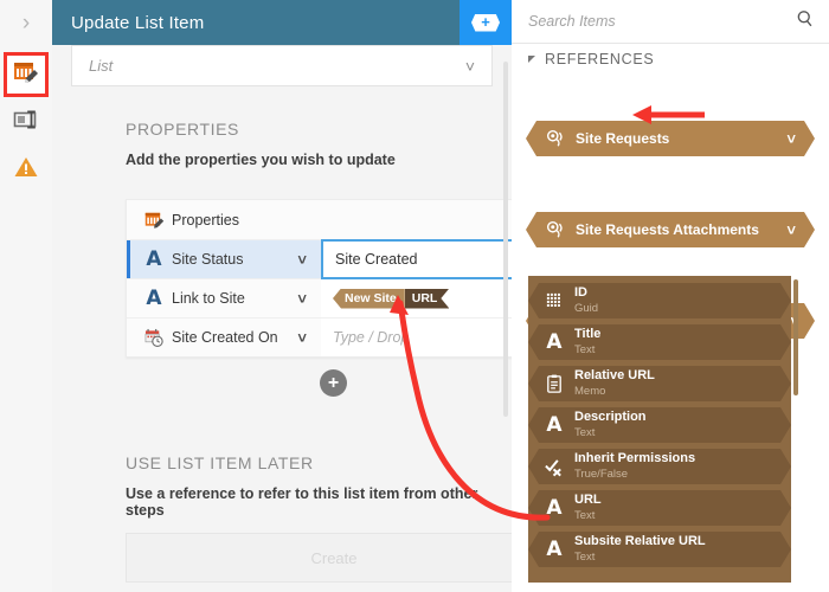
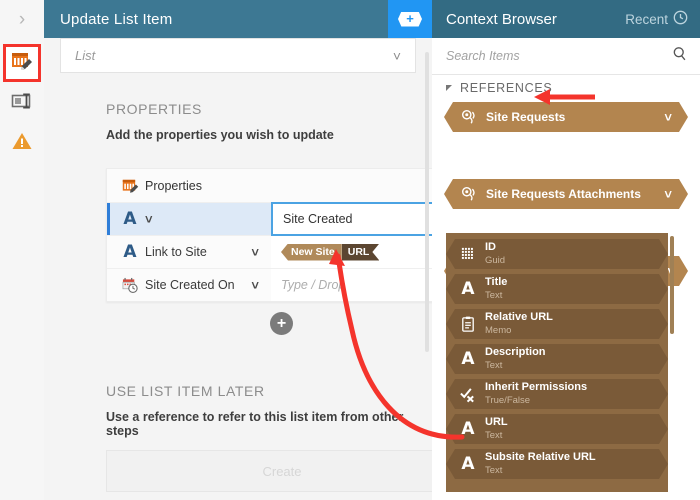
  ›
  Update List Item
  List
  ˅
  PROPERTIES
  Add the properties you wish to update
  Properties
  A
- Site Status
  ˅
  Site Created
  A
  Link to Site
  ˅
  New Site
  URL
  Site Created On
  ˅
  Type / Dro
  +
  USE LIST ITEM LATER
  Use a reference to refer to this list item from othe steps
  Create
  +
+ Context Browser
+ Recent
  Search Items
  REFERENCES
  Site Requests
  ˅
  Site Requests Attachments
  ˅
  ˄
  ID
  Guid
  A
  Title
  Text
  Relative URL
  Memo
  A
  Description
  Text
  Inherit Permissions
  True/False
  A
  URL
  Text
  A
  Subsite Relative URL
  Text
